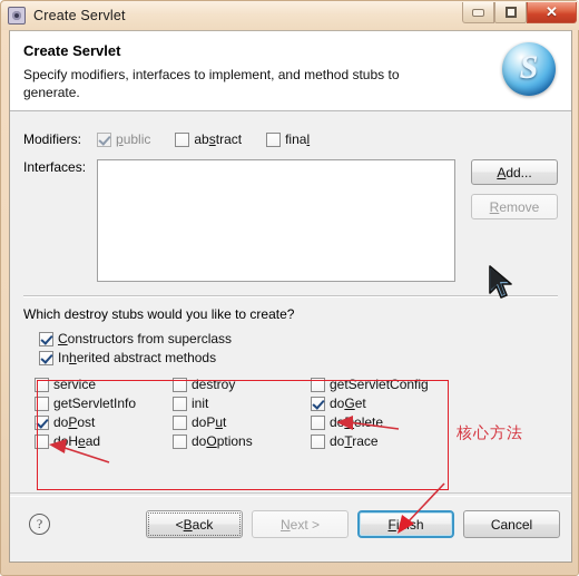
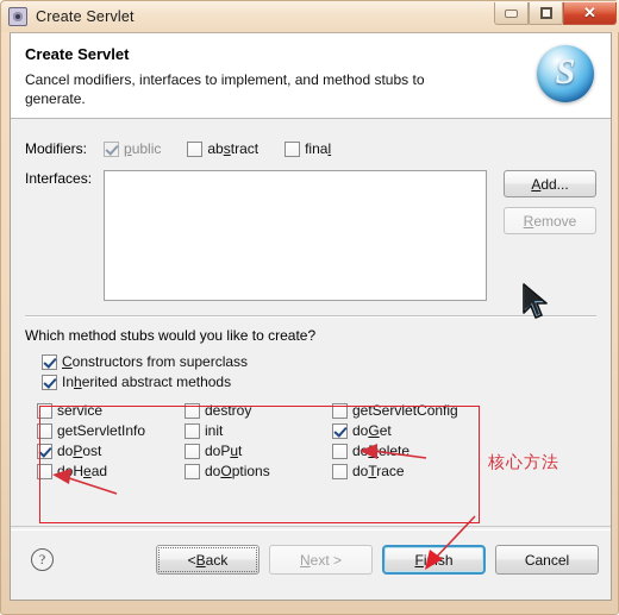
  Create Servlet
  ✕
  Create Servlet
- Specify modifiers, interfaces to implement, and method stubs to generate.
+ Cancel modifiers, interfaces to implement, and method stubs to generate.
  S
  Modifiers:
  public
  abstract
  final
  Interfaces:
  A
  dd...
  R
  emove
- Which destroy stubs would you like to create?
+ Which method stubs would you like to create?
  Constructors from superclass
  Inherited abstract methods
  service
  destroy
  getServletConfig
  getServletInfo
  init
  doGet
  doPost
  doPut
  d elete
  dHead
  doOptions
  doTrace
  ?
  <
  B
  ack
  N
  ext >
  F
  Cancel
  核心方法
